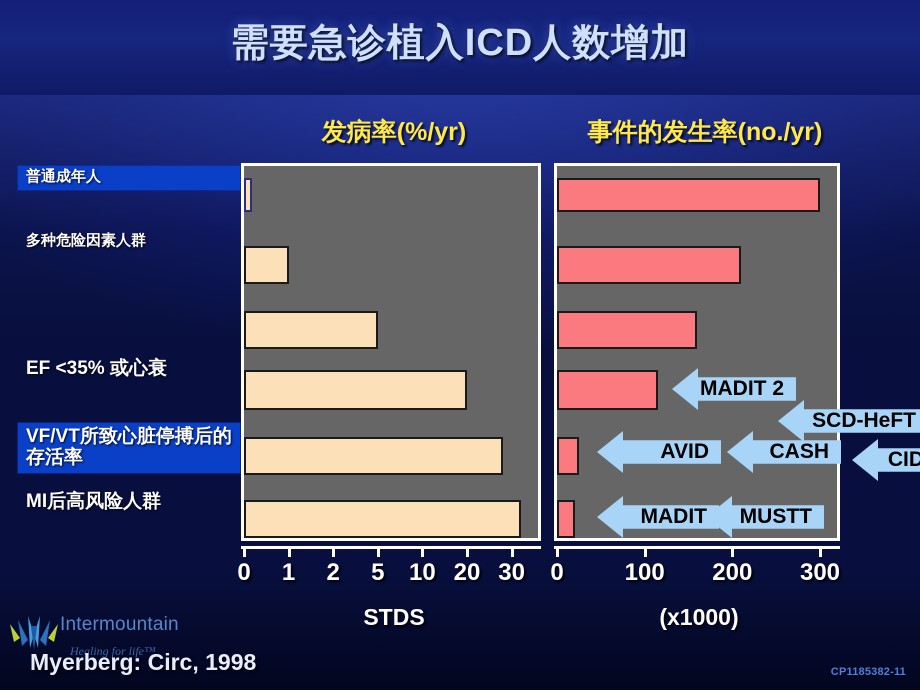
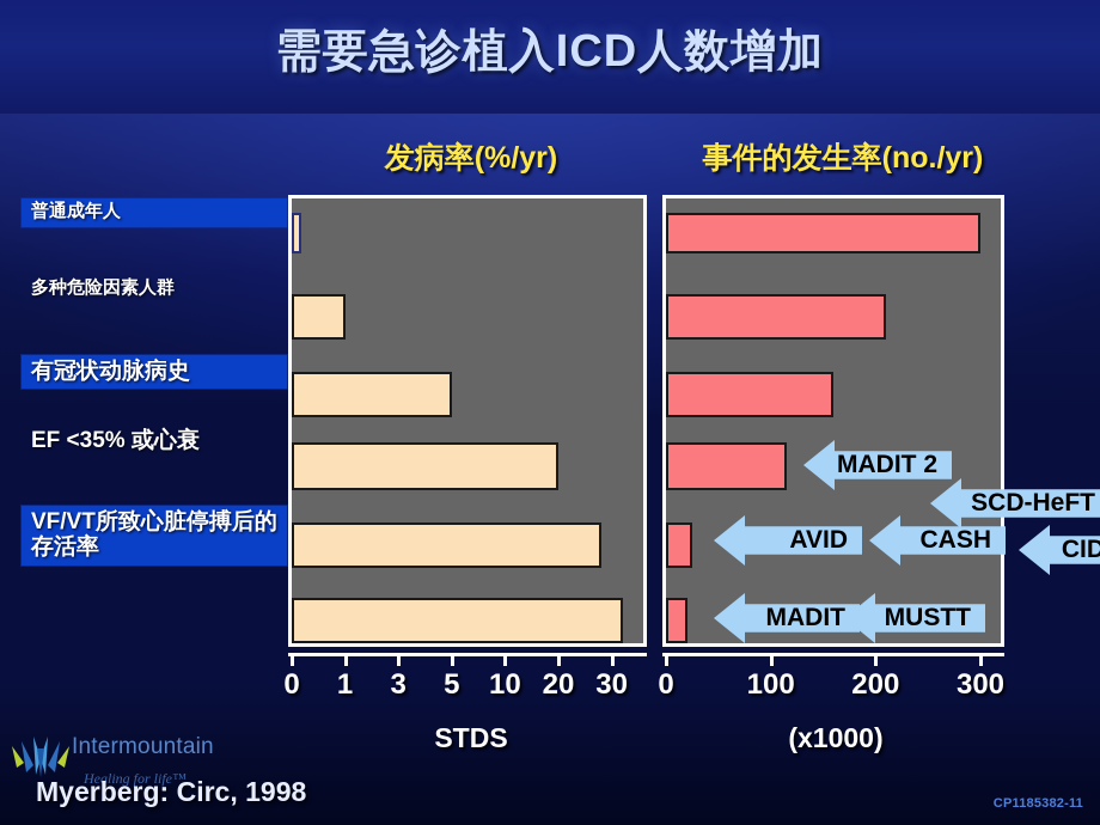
  需要急诊植入ICD人数增加
  发病率(%/yr)
  事件的发生率(no./yr)
  普通成年人
  多种危险因素人群
+ 有冠状动脉病史
  EF <35% 或心衰
  VF/VT所致心脏停搏后的
  存活率
- MI后高风险人群
  0
  1
- 2
+ 3
  5
  10
  20
  30
  0
  100
  200
  300
  STDS
  (x1000)
  MADIT 2
  SCD-HeFT
  AVID
  CASH
  CID
  MADIT
  MUSTT
  Intermountain
  Healing for life™
  Myerberg: Circ, 1998
  CP1185382-11
